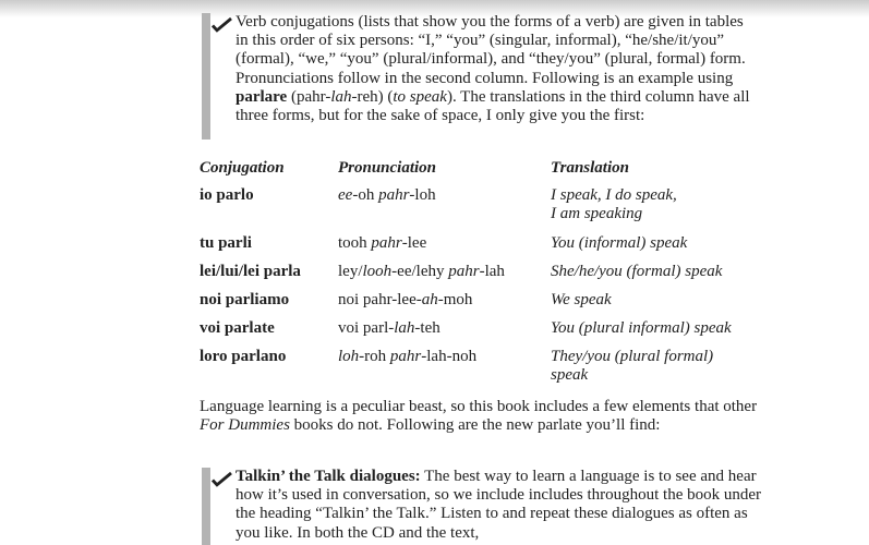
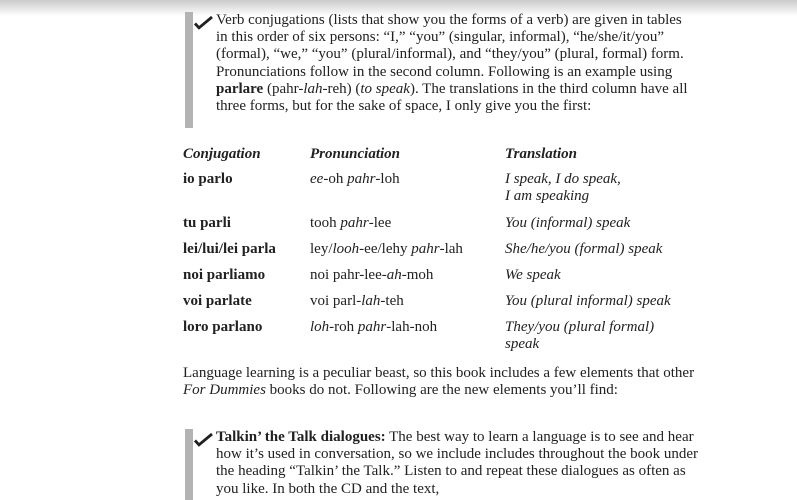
  Verb conjugations (lists that show you the forms of a verb) are given in tables in this order of six persons: “I,” “you” (singular, informal), “he/she/it/you” (formal), “we,” “you” (plural/informal), and “they/you” (plural, formal) form. Pronunciations follow in the second column. Following is an example using parlare (pahr-lah-reh) (to speak). The translations in the third column have all three forms, but for the sake of space, I only give you the first:
  Conjugation
  Pronunciation
  Translation
  io parlo
  ee-oh pahr-loh
  I speak, I do speak,
  I am speaking
  tu parli
  tooh pahr-lee
  You (informal) speak
  lei/lui/lei parla
  ley/looh-ee/lehy pahr-lah
  She/he/you (formal) speak
  noi parliamo
  noi pahr-lee-ah-moh
  We speak
  voi parlate
  voi parl-lah-teh
  You (plural informal) speak
  loro parlano
  loh-roh pahr-lah-noh
  They/you (plural formal)
  speak
- Language learning is a peculiar beast, so this book includes a few elements that other For Dummies books do not. Following are the new parlate you’ll find:
+ Language learning is a peculiar beast, so this book includes a few elements that other For Dummies books do not. Following are the new elements you’ll find:
  Talkin’ the Talk dialogues: The best way to learn a language is to see and hear how it’s used in conversation, so we include includes throughout the book under the heading “Talkin’ the Talk.” Listen to and repeat these dialogues as often as you like. In both the CD and the text,
